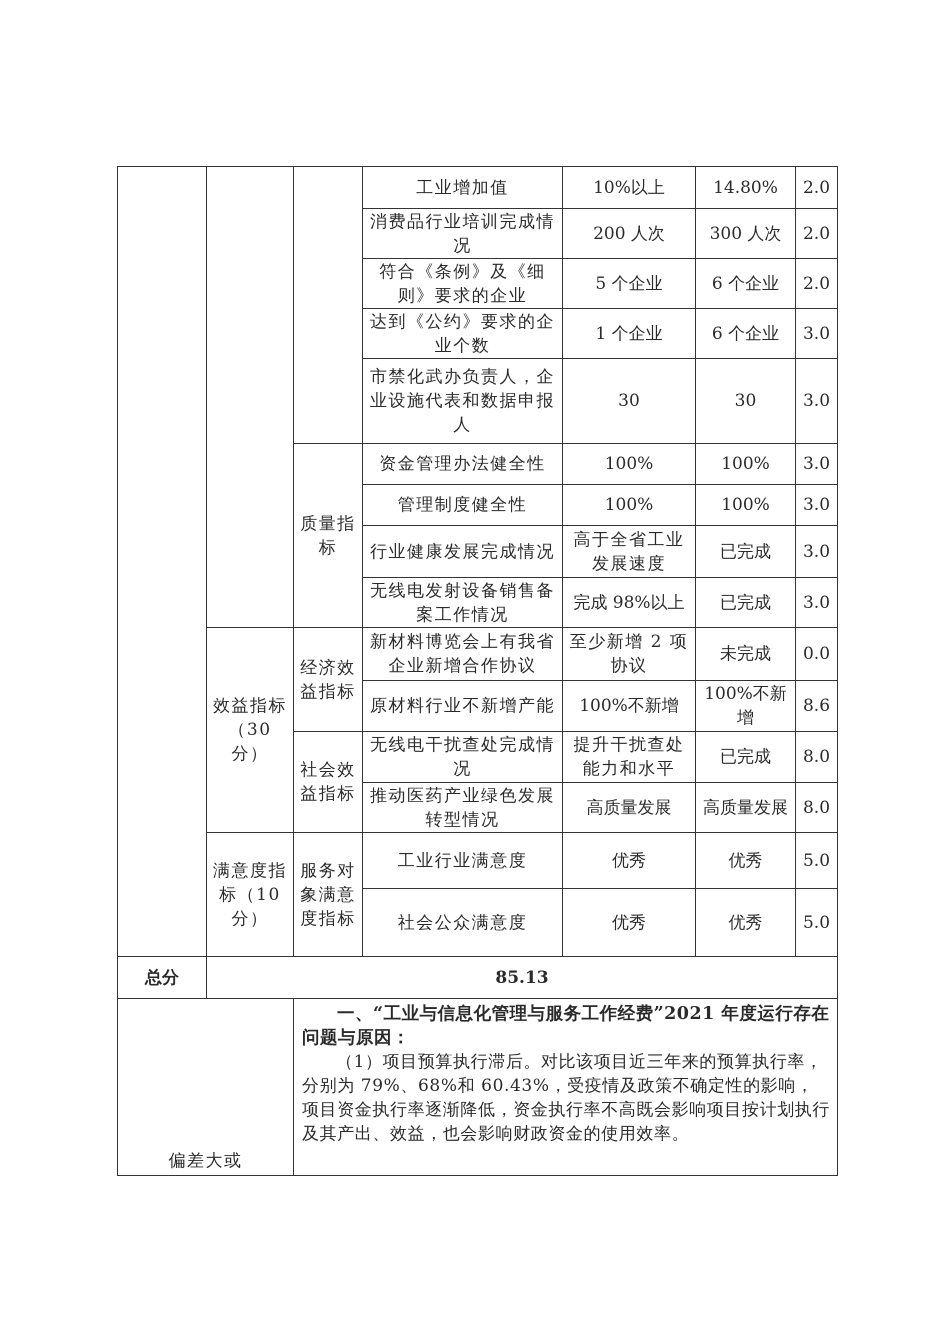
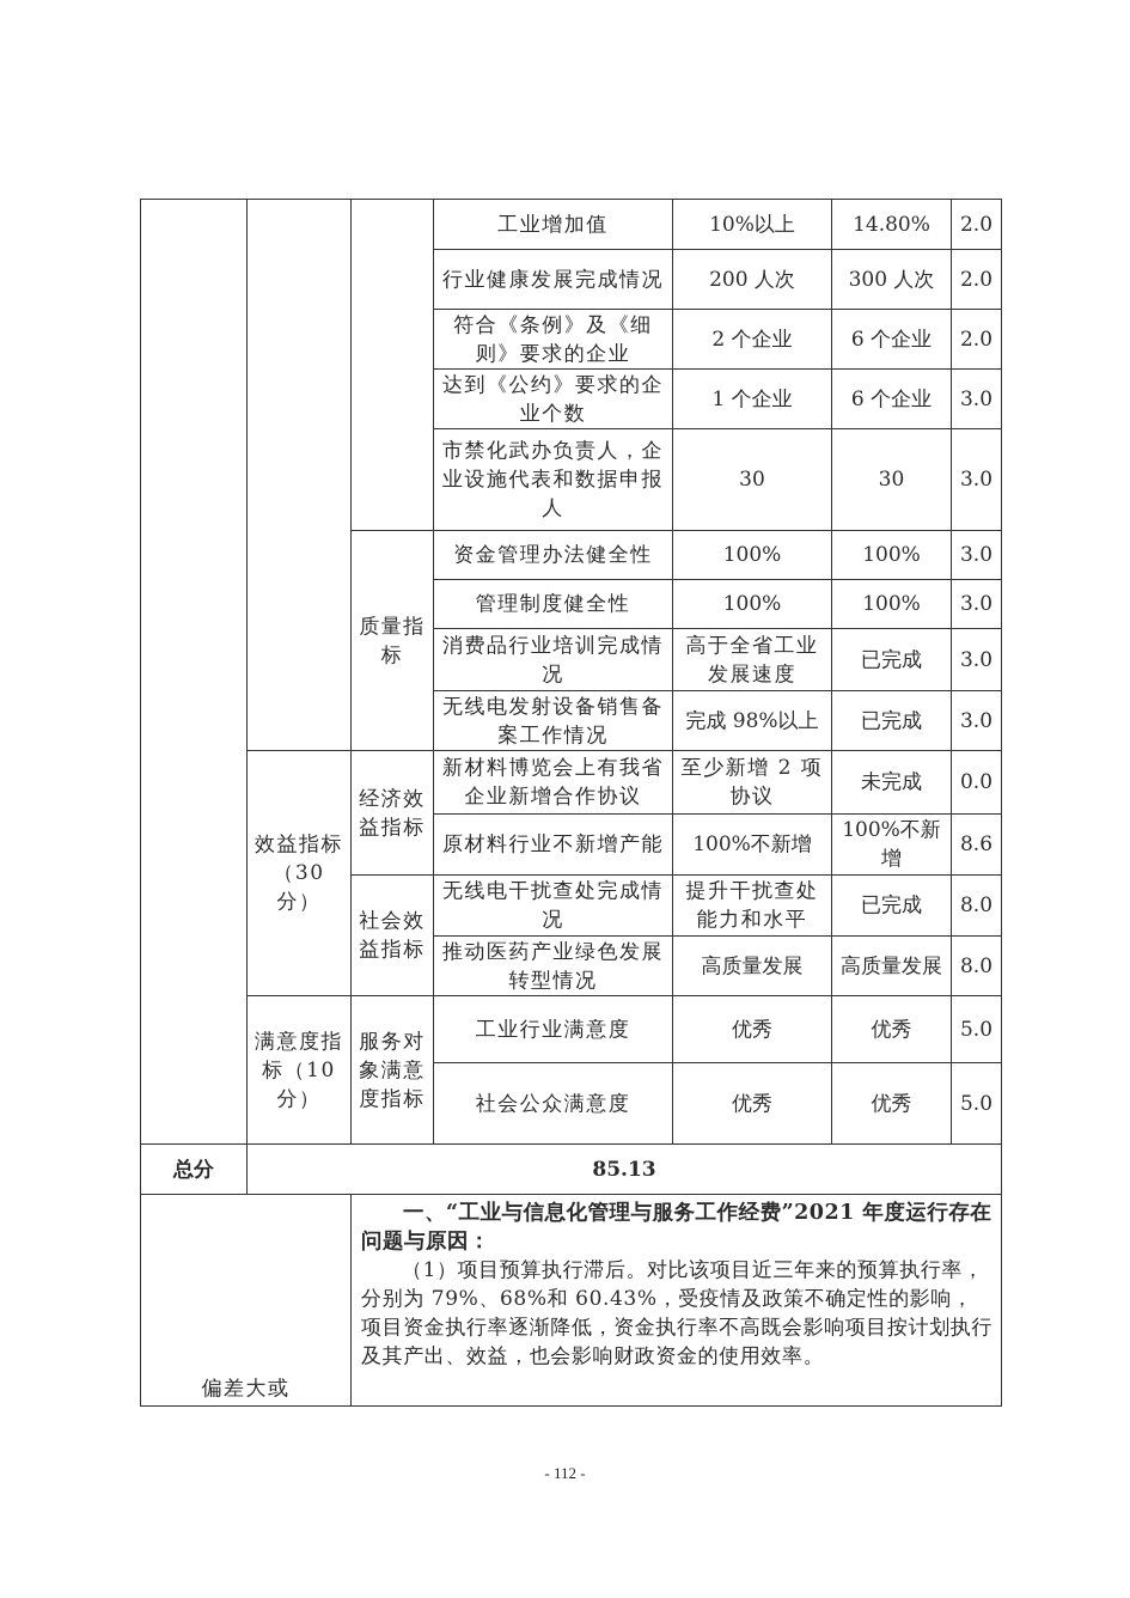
  			工业增加值	10%以上	14.80%	2.0
- 消费品行业培训完成情况	200 人次	300 人次	2.0
+ 行业健康发展完成情况	200 人次	300 人次	2.0
- 符合《条例》及《细则》要求的企业	5 个企业	6 个企业	2.0
+ 符合《条例》及《细则》要求的企业	2 个企业	6 个企业	2.0
  达到《公约》要求的企业个数	1 个企业	6 个企业	3.0
  市禁化武办负责人，企业设施代表和数据申报人	30	30	3.0
  质量指标	资金管理办法健全性	100%	100%	3.0
  管理制度健全性	100%	100%	3.0
- 行业健康发展完成情况	高于全省工业发展速度	已完成	3.0
+ 消费品行业培训完成情况	高于全省工业发展速度	已完成	3.0
  无线电发射设备销售备案工作情况	完成 98%以上	已完成	3.0
  效益指标（30分）	经济效益指标	新材料博览会上有我省企业新增合作协议	至少新增 2 项协议	未完成	0.0
  原材料行业不新增产能	100%不新增	100%不新增	8.6
  社会效益指标	无线电干扰查处完成情况	提升干扰查处能力和水平	已完成	8.0
  推动医药产业绿色发展转型情况	高质量发展	高质量发展	8.0
  满意度指标（10分）	服务对象满意度指标	工业行业满意度	优秀	优秀	5.0
  社会公众满意度	优秀	优秀	5.0
  总分	85.13
  偏差大或	一、“工业与信息化管理与服务工作经费”2021 年度运行存在问题与原因： （1）项目预算执行滞后。对比该项目近三年来的预算执行率，分别为 79%、68%和 60.43%，受疫情及政策不确定性的影响，项目资金执行率逐渐降低，资金执行率不高既会影响项目按计划执行及其产出、效益，也会影响财政资金的使用效率。
+ - 112 -
